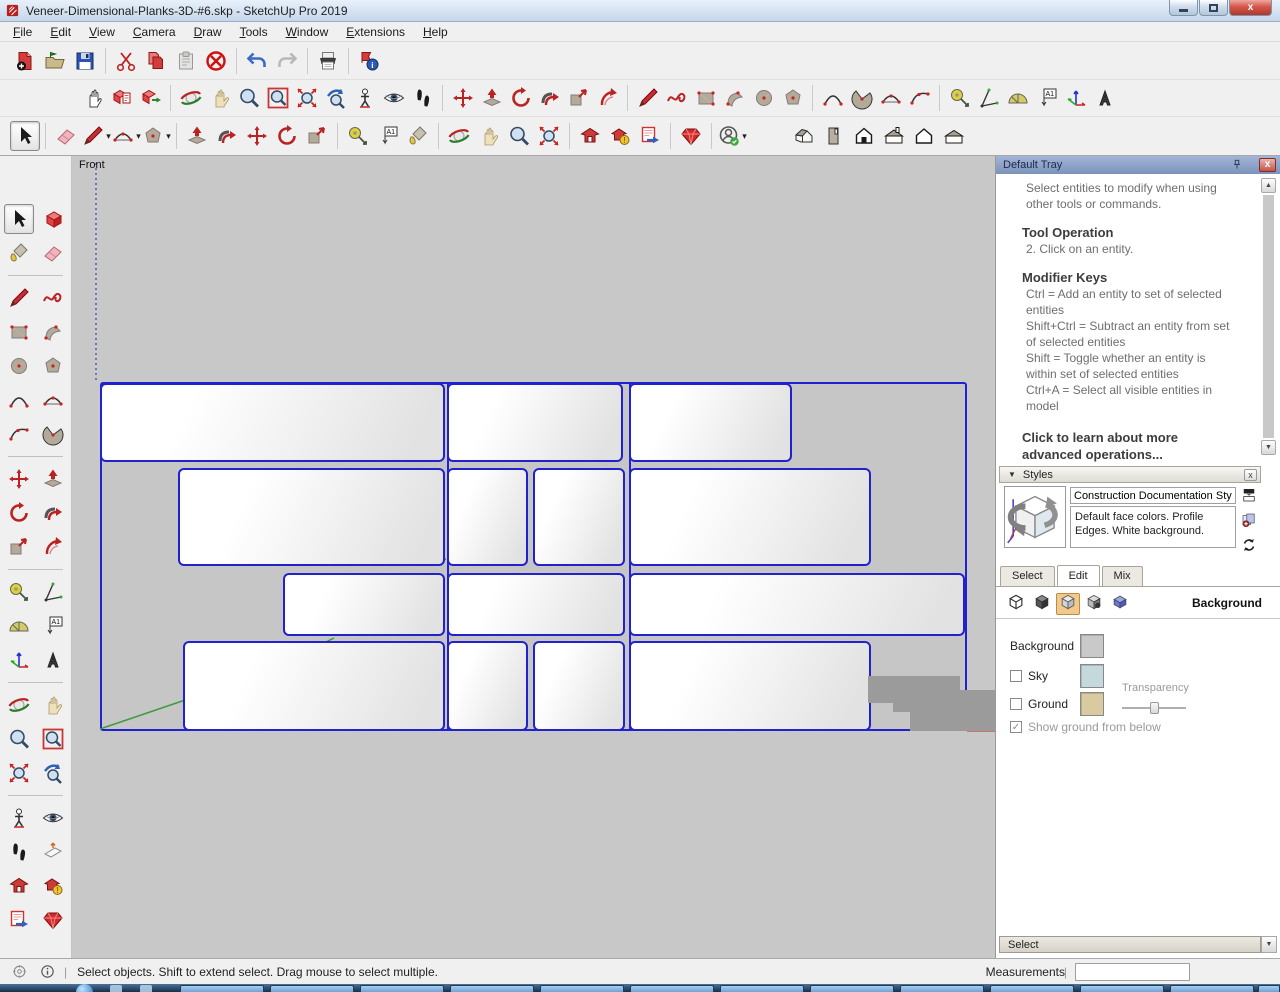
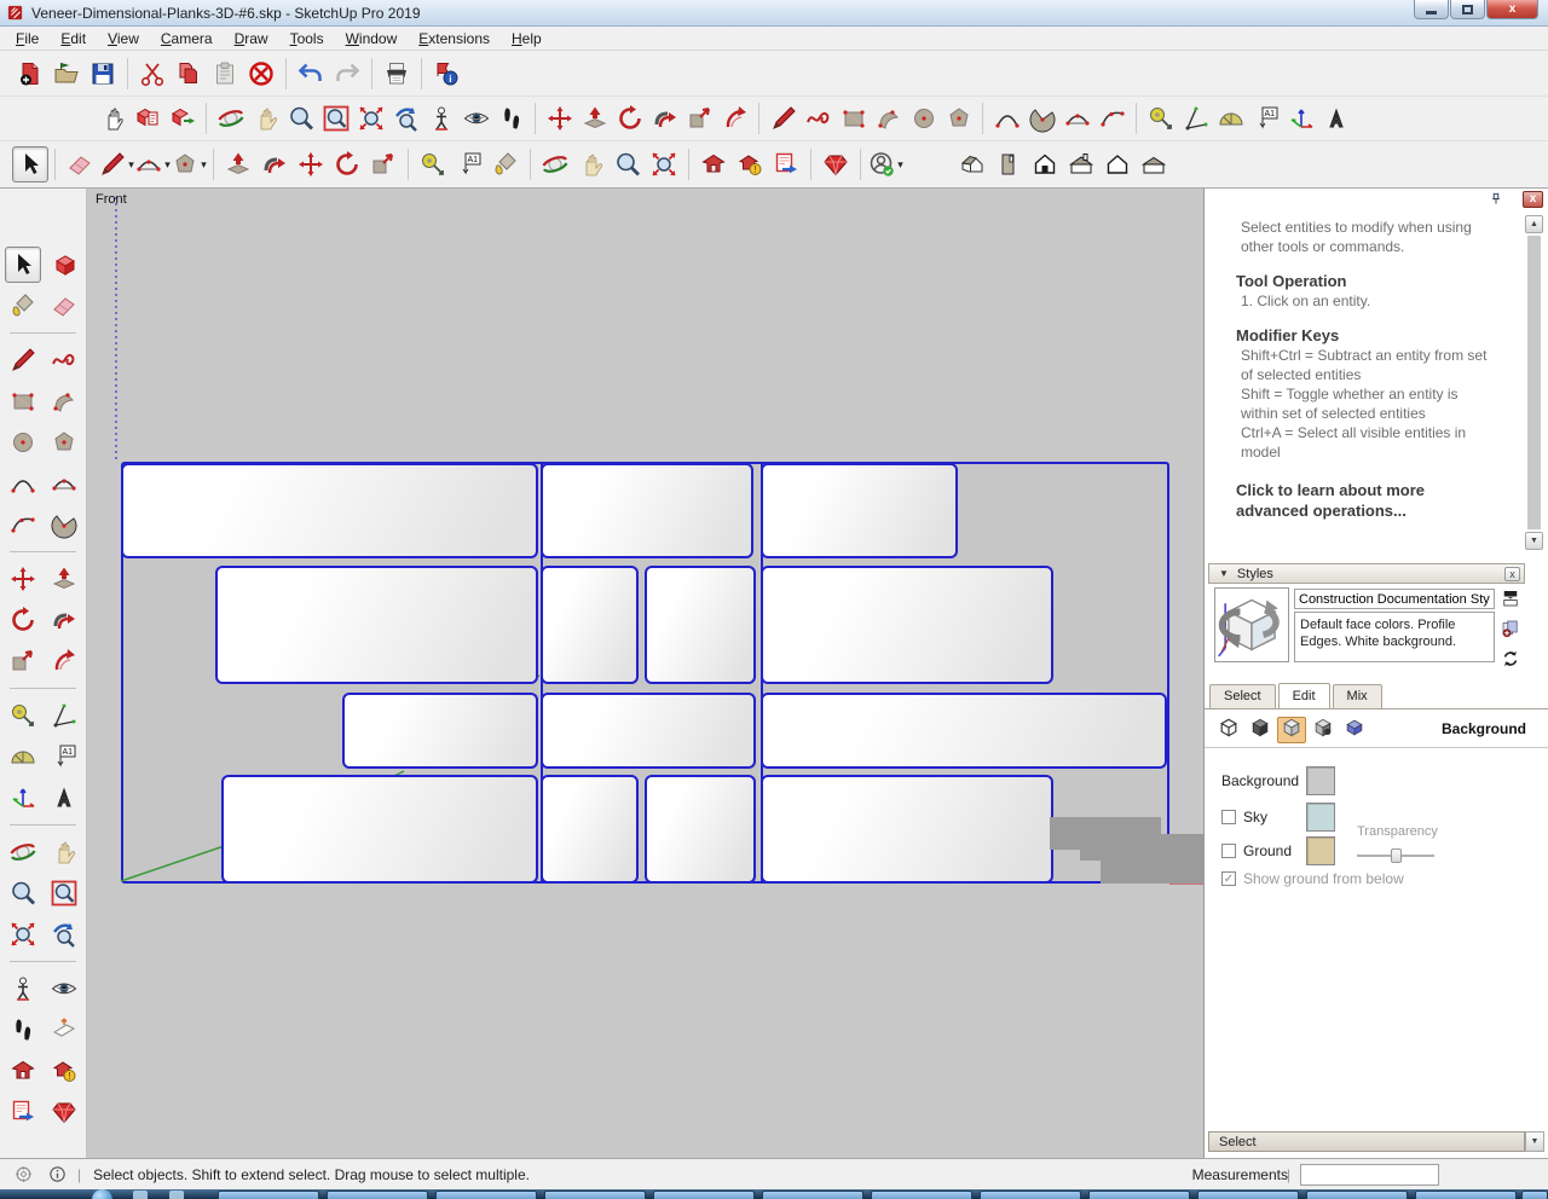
  Veneer-Dimensional-Planks-3D-#6.skp - SketchUp Pro 2019
  x
  File
  Edit
  View
  Camera
  Draw
  Tools
  Window
  Extensions
  Help
  i
  ▾
  ▾
  ▾
  !
  ▾
  !
  Front
- Default Tray
  x
  Select entities to modify when using other tools or commands.
  Tool Operation
- 2. Click on an entity.
+ 1. Click on an entity.
  Modifier Keys
- Ctrl = Add an entity to set of selected entities
  Shift+Ctrl = Subtract an entity from set of selected entities
  Shift = Toggle whether an entity is within set of selected entities
  Ctrl+A = Select all visible entities in model
  Click to learn about more advanced operations...
  ▼
  Styles
  x
  Construction Documentation Sty
  Default face colors. Profile Edges. White background.
  Select
  Edit
  Mix
  Background
  Background
  Sky
  Ground
  Transparency
  ✓
  Show ground from below
  Select
  |
  Select objects. Shift to extend select. Drag mouse to select multiple.
  |
  Measurements
